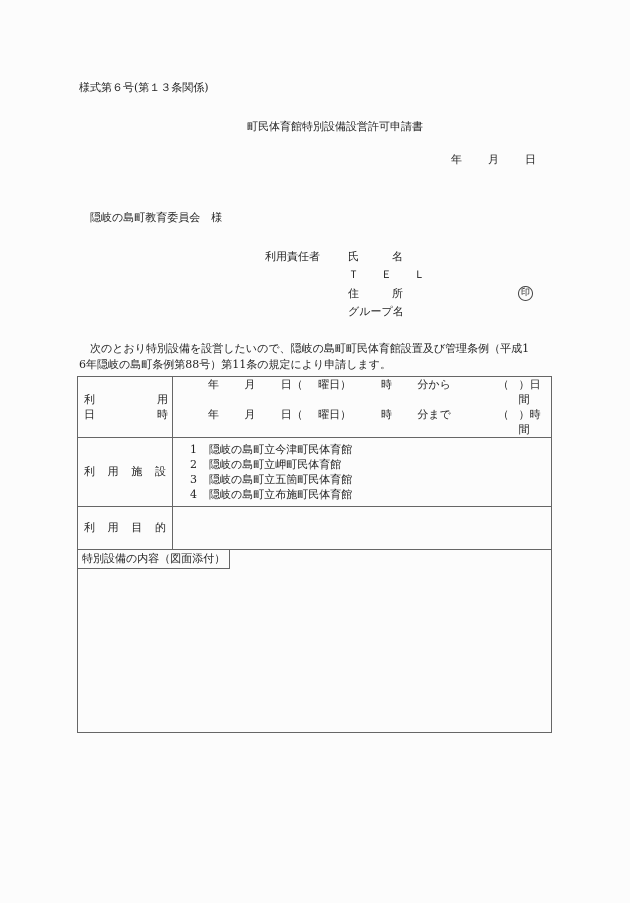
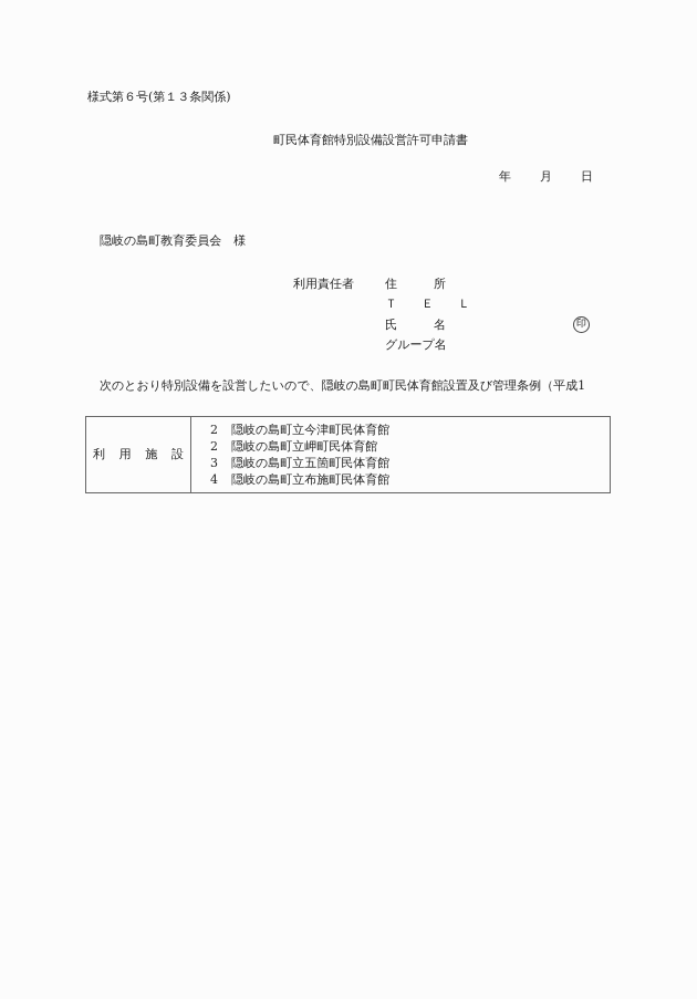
  様式第６号(第１３条関係)
  町民体育館特別設備設営許可申請書
  年 月 日
  隠岐の島町教育委員会 様
  利用責任者
- 氏 名
+ 住 所
  Ｔ Ｅ Ｌ
- 住 所
+ 氏 名
  グループ名
  印
  次のとおり特別設備を設営したいので、隠岐の島町町民体育館設置及び管理条例（平成1
- 6年隠岐の島町条例第88号）第11条の規定により申請します。
- 利 用 日 時	年 月 日（ 曜日） 時 分から （ ）日間 年 月 日（ 曜日） 時 分まで （ ）時間
- 利 用 施 設	1 隠岐の島町立今津町民体育館 2 隠岐の島町立岬町民体育館 3 隠岐の島町立五箇町民体育館 4 隠岐の島町立布施町民体育館
+ 利 用 施 設	2 隠岐の島町立今津町民体育館 2 隠岐の島町立岬町民体育館 3 隠岐の島町立五箇町民体育館 4 隠岐の島町立布施町民体育館
- 利 用 目 的
- 特別設備の内容（図面添付）
